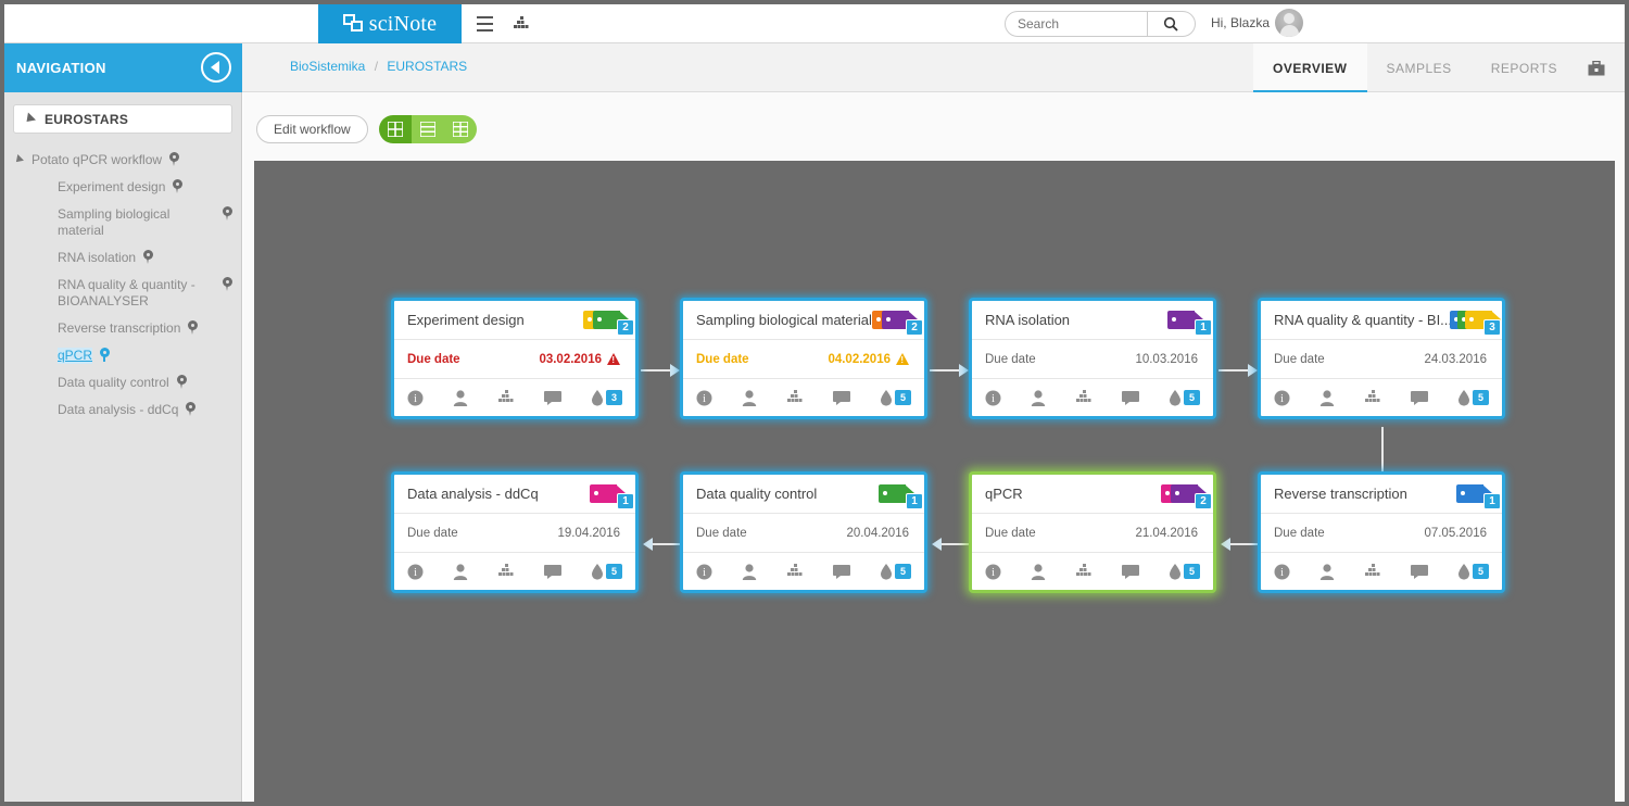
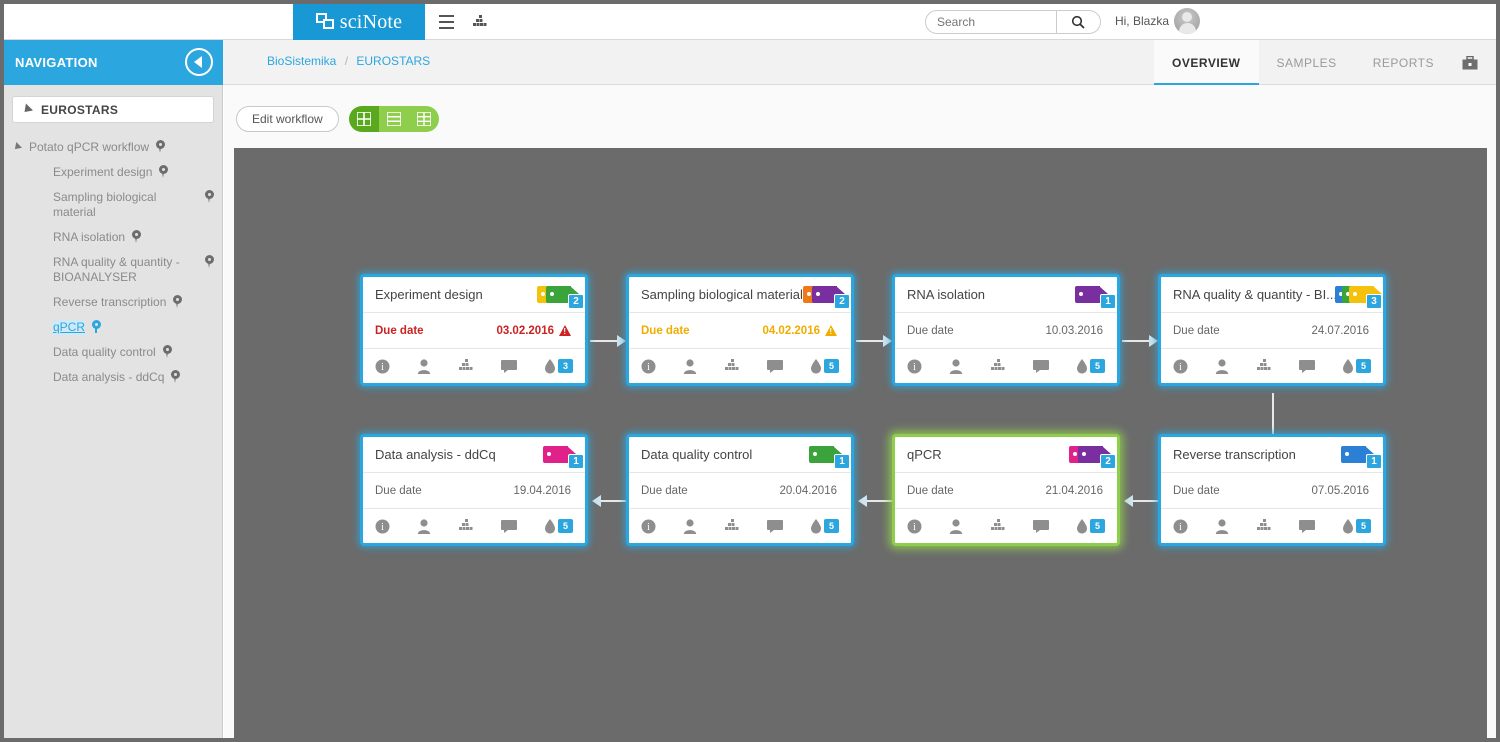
  sciNote
  Search
  Hi, Blazka
  NAVIGATION
  BioSistemika / EUROSTARS
  OVERVIEW
  SAMPLES
  REPORTS
  EUROSTARS
  Potato qPCR workflow
  Experiment design
  Sampling biological material
  RNA isolation
  RNA quality & quantity - BIOANALYSER
  Reverse transcription
  qPCR
  Data quality control
  Data analysis - ddCq
  Edit workflow
  Experiment design
  2
  Due date
  03.02.2016
  i
  3
  Sampling biological material
  2
  Due date
  04.02.2016
  i
  5
  RNA isolation
  1
  Due date
  10.03.2016
  i
  5
  RNA quality & quantity - BI..
  3
  Due date
- 24.03.2016
+ 24.07.2016
  i
  5
  Data analysis - ddCq
  1
  Due date
  19.04.2016
  i
  5
  Data quality control
  1
  Due date
  20.04.2016
  i
  5
  qPCR
  2
  Due date
  21.04.2016
  i
  5
  Reverse transcription
  1
  Due date
  07.05.2016
  i
  5
